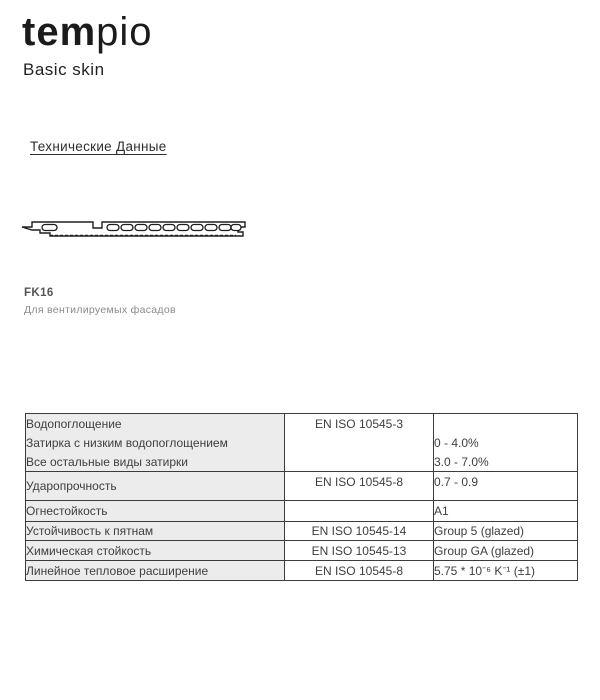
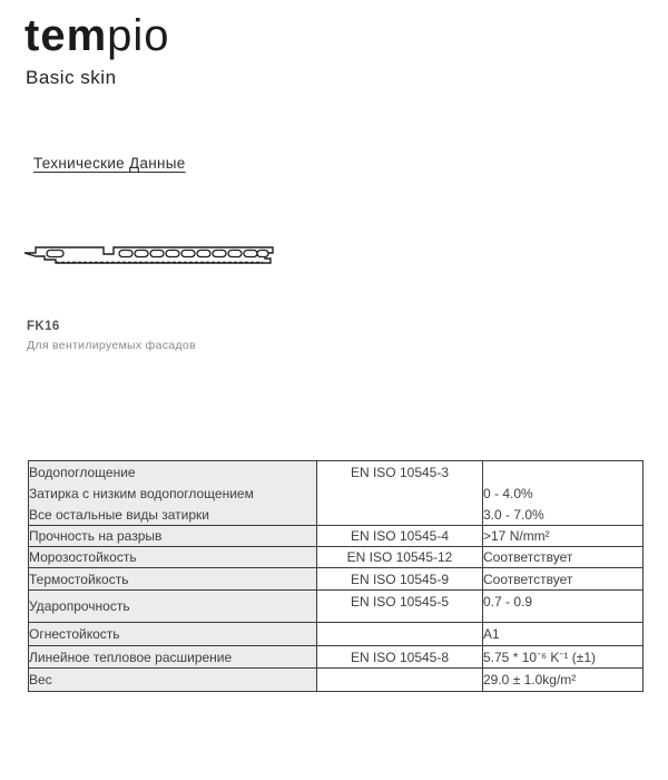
  tempio
  Basic skin
  Технические Данные
  FK16
  Для вентилируемых фасадов
  ВодопоглощениеЗатирка с низким водопоглощениемВсе остальные виды затирки	EN ISO 10545-3	0 - 4.0%3.0 - 7.0%
+ Прочность на разрыв	EN ISO 10545-4	>17 N/mm²
+ Морозостойкость	EN ISO 10545-12	Соответствует
+ Термостойкость	EN ISO 10545-9	Соответствует
- Ударопрочность	EN ISO 10545-8	0.7 - 0.9
+ Ударопрочность	EN ISO 10545-5	0.7 - 0.9
  Огнестойкость		A1
- Устойчивость к пятнам	EN ISO 10545-14	Group 5 (glazed)
- Химическая стойкость	EN ISO 10545-13	Group GA (glazed)
  Линейное тепловое расширение	EN ISO 10545-8	5.75 * 10⁻⁶ K⁻¹ (±1)
+ Вес		29.0 ± 1.0kg/m²
